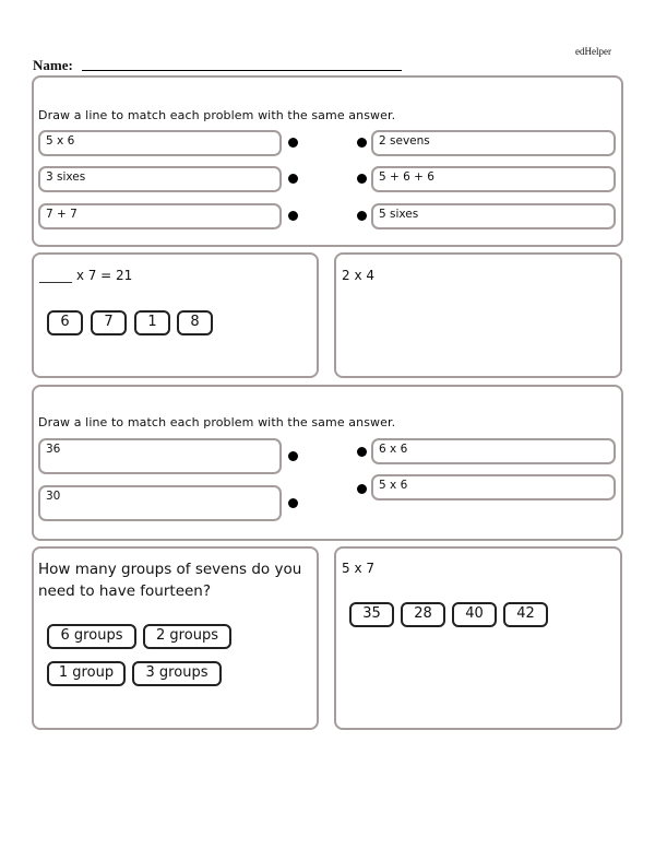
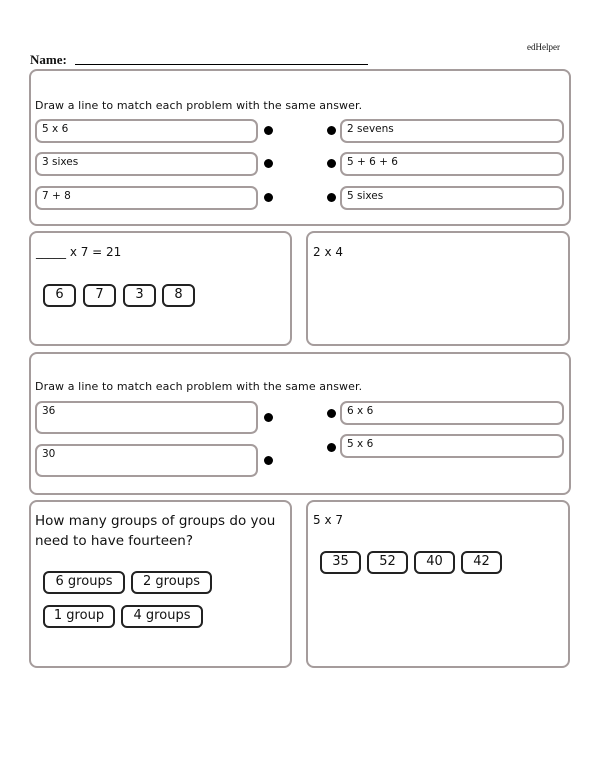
  edHelper
  Name:
  Draw a line to match each problem with the same answer.
  5 x 6
  3 sixes
- 7 + 7
+ 7 + 8
  2 sevens
  5 + 6 + 6
  5 sixes
  _____ x 7 = 21
  6
  7
- 1
+ 3
  8
  2 x 4
  Draw a line to match each problem with the same answer.
  36
  30
  6 x 6
  5 x 6
- How many groups of sevens do you
+ How many groups of groups do you
  need to have fourteen?
  6 groups
  2 groups
  1 group
- 3 groups
+ 4 groups
  5 x 7
  35
- 28
+ 52
  40
  42
